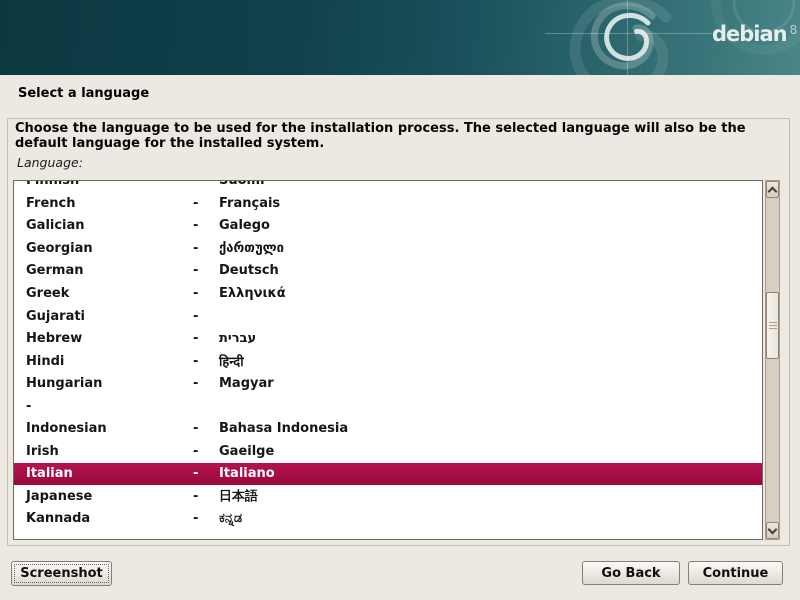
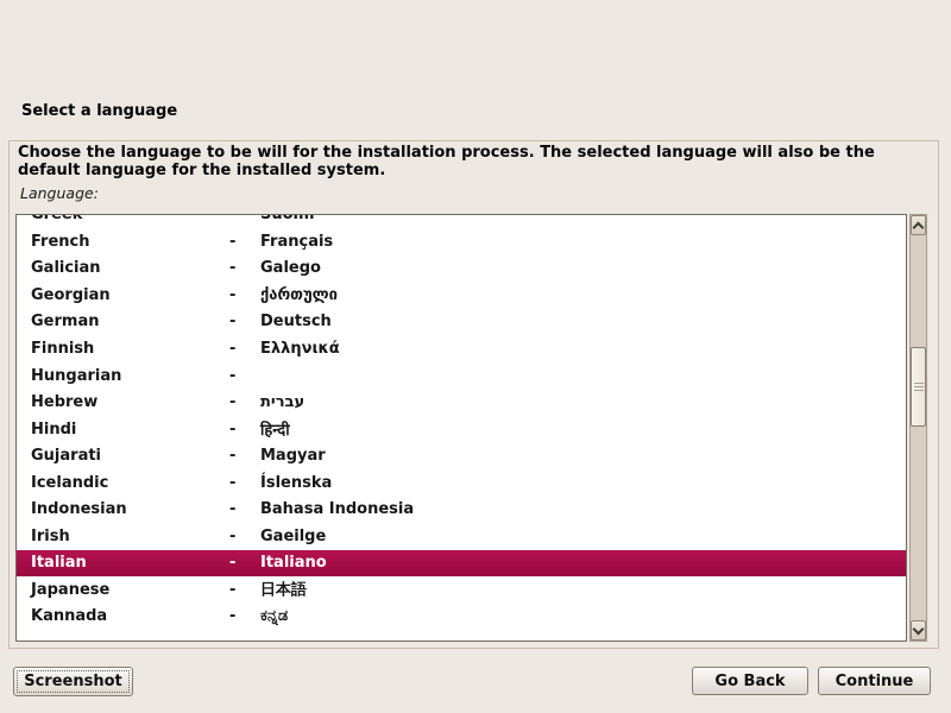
- debian 8
  Select a language
- Choose the language to be used for the installation process. The selected language will also be the default language for the installed system.
+ Choose the language to be will for the installation process. The selected language will also be the default language for the installed system.
  Language:
- Finnish
+ Greek
  -
  Suomi
  French
  -
  Français
  Galician
  -
  Galego
  Georgian
  -
  ქართული
  German
  -
  Deutsch
- Greek
+ Finnish
  -
  Ελληνικά
- Gujarati
+ Hungarian
  -
  Hebrew
  -
  עברית
  Hindi
  -
  हिन्दी
- Hungarian
+ Gujarati
  -
  Magyar
+ Icelandic
  -
+ Íslenska
  Indonesian
  -
  Bahasa Indonesia
  Irish
  -
  Gaeilge
  Italian
  -
  Italiano
  Japanese
  -
  日本語
  Kannada
  -
  ಕನ್ನಡ
  Screenshot
  Go Back
  Continue
